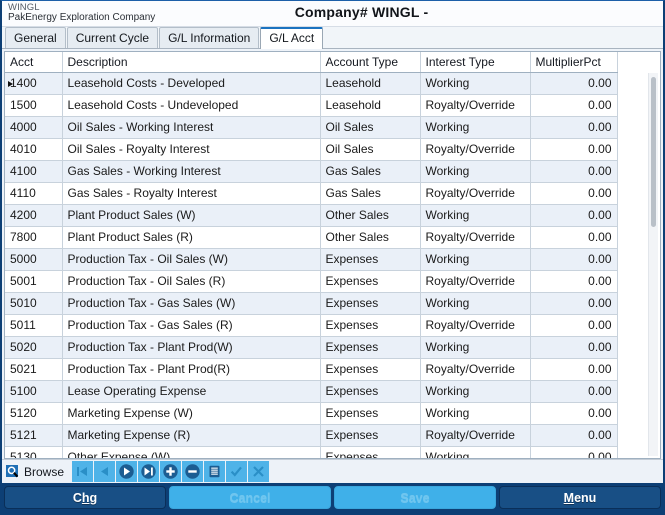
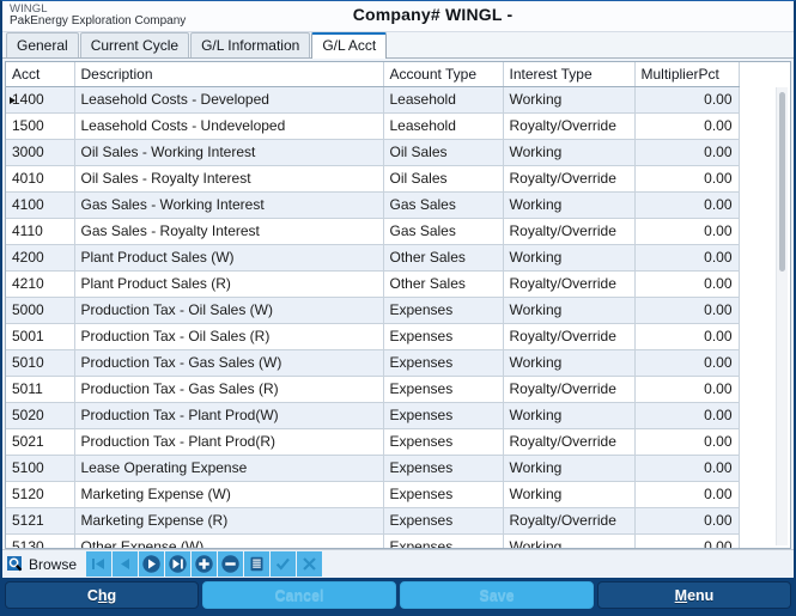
  WINGL
  PakEnergy Exploration Company
  Company# WINGL -
  General
  Current Cycle
  G/L Information
  G/L Acct
  Acct	Description	Account Type	Interest Type	MultiplierPct
  1400	Leasehold Costs - Developed	Leasehold	Working	0.00
  1500	Leasehold Costs - Undeveloped	Leasehold	Royalty/Override	0.00
- 4000	Oil Sales - Working Interest	Oil Sales	Working	0.00
+ 3000	Oil Sales - Working Interest	Oil Sales	Working	0.00
  4010	Oil Sales - Royalty Interest	Oil Sales	Royalty/Override	0.00
  4100	Gas Sales - Working Interest	Gas Sales	Working	0.00
  4110	Gas Sales - Royalty Interest	Gas Sales	Royalty/Override	0.00
  4200	Plant Product Sales (W)	Other Sales	Working	0.00
- 7800	Plant Product Sales (R)	Other Sales	Royalty/Override	0.00
+ 4210	Plant Product Sales (R)	Other Sales	Royalty/Override	0.00
  5000	Production Tax - Oil Sales (W)	Expenses	Working	0.00
  5001	Production Tax - Oil Sales (R)	Expenses	Royalty/Override	0.00
  5010	Production Tax - Gas Sales (W)	Expenses	Working	0.00
  5011	Production Tax - Gas Sales (R)	Expenses	Royalty/Override	0.00
  5020	Production Tax - Plant Prod(W)	Expenses	Working	0.00
  5021	Production Tax - Plant Prod(R)	Expenses	Royalty/Override	0.00
  5100	Lease Operating Expense	Expenses	Working	0.00
  5120	Marketing Expense (W)	Expenses	Working	0.00
  5121	Marketing Expense (R)	Expenses	Royalty/Override	0.00
  5130	Other Expense (W)	Expenses	Working	0.00
  Browse
  Chg
  Cancel
  Save
  Menu
